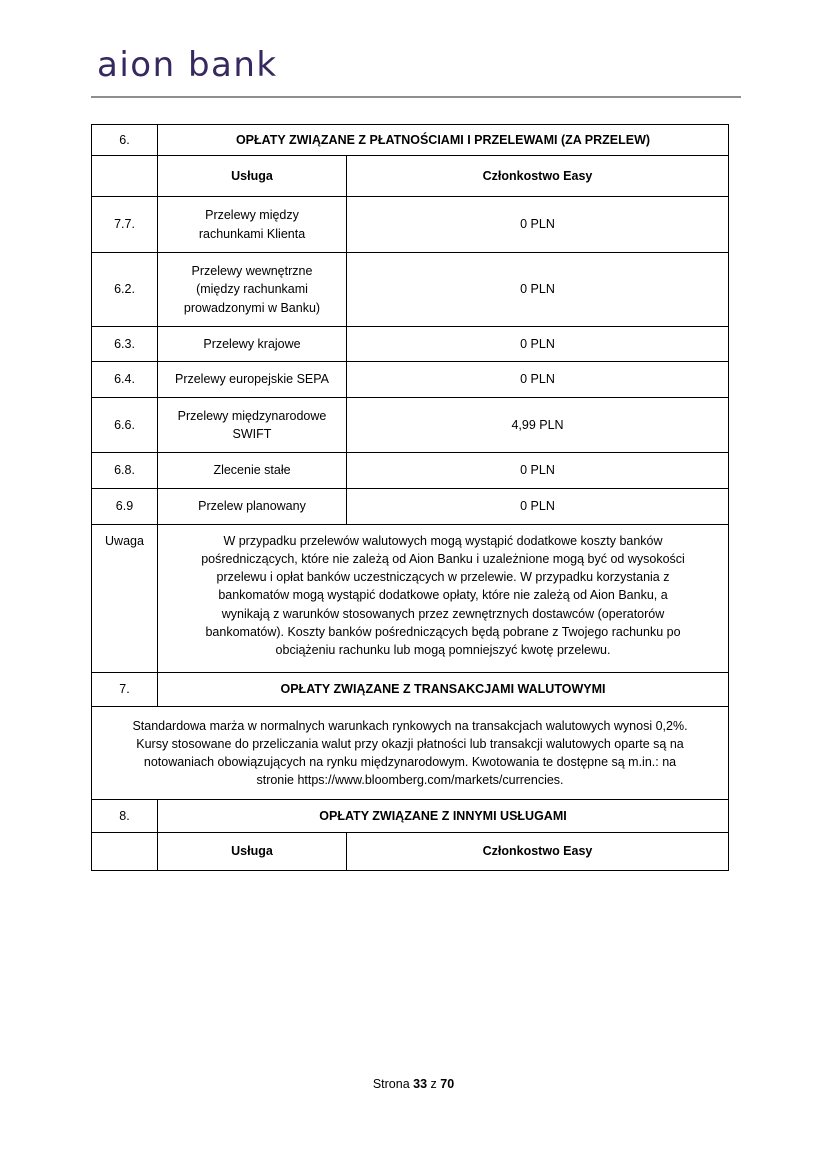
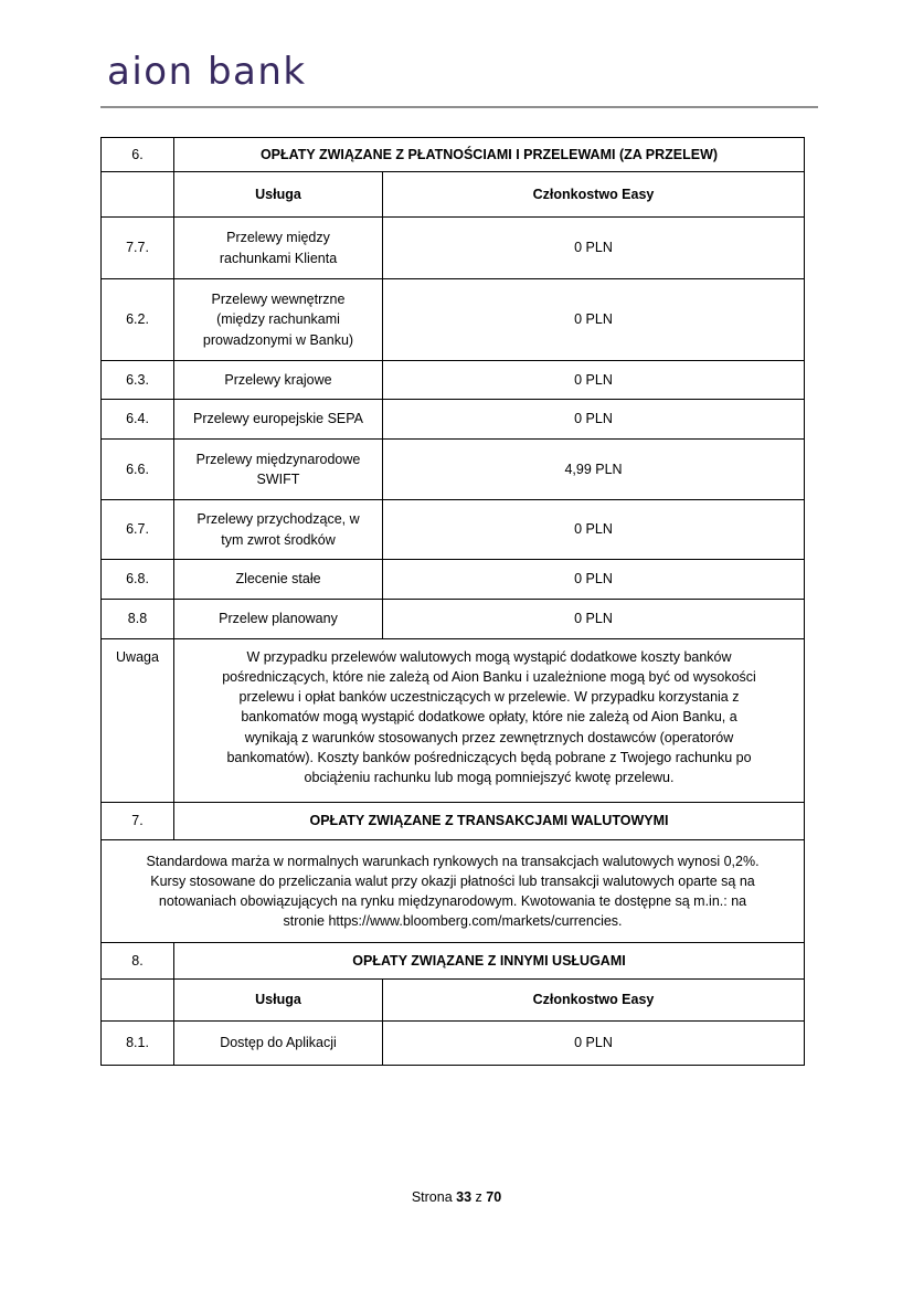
  aion bank
  6.	OPŁATY ZWIĄZANE Z PŁATNOŚCIAMI I PRZELEWAMI (ZA PRZELEW)
  	Usługa	Członkostwo Easy
  7.7.	Przelewy między rachunkami Klienta	0 PLN
  6.2.	Przelewy wewnętrzne (między rachunkami prowadzonymi w Banku)	0 PLN
  6.3.	Przelewy krajowe	0 PLN
  6.4.	Przelewy europejskie SEPA	0 PLN
  6.6.	Przelewy międzynarodowe SWIFT	4,99 PLN
+ 6.7.	Przelewy przychodzące, w tym zwrot środków	0 PLN
  6.8.	Zlecenie stałe	0 PLN
- 6.9	Przelew planowany	0 PLN
+ 8.8	Przelew planowany	0 PLN
  Uwaga	W przypadku przelewów walutowych mogą wystąpić dodatkowe koszty banków pośredniczących, które nie zależą od Aion Banku i uzależnione mogą być od wysokości przelewu i opłat banków uczestniczących w przelewie. W przypadku korzystania z bankomatów mogą wystąpić dodatkowe opłaty, które nie zależą od Aion Banku, a wynikają z warunków stosowanych przez zewnętrznych dostawców (operatorów bankomatów). Koszty banków pośredniczących będą pobrane z Twojego rachunku po obciążeniu rachunku lub mogą pomniejszyć kwotę przelewu.
  7.	OPŁATY ZWIĄZANE Z TRANSAKCJAMI WALUTOWYMI
  Standardowa marża w normalnych warunkach rynkowych na transakcjach walutowych wynosi 0,2%. Kursy stosowane do przeliczania walut przy okazji płatności lub transakcji walutowych oparte są na notowaniach obowiązujących na rynku międzynarodowym. Kwotowania te dostępne są m.in.: na stronie https://www.bloomberg.com/markets/currencies.
  8.	OPŁATY ZWIĄZANE Z INNYMI USŁUGAMI
  	Usługa	Członkostwo Easy
+ 8.1.	Dostęp do Aplikacji	0 PLN
  Strona 33 z 70
